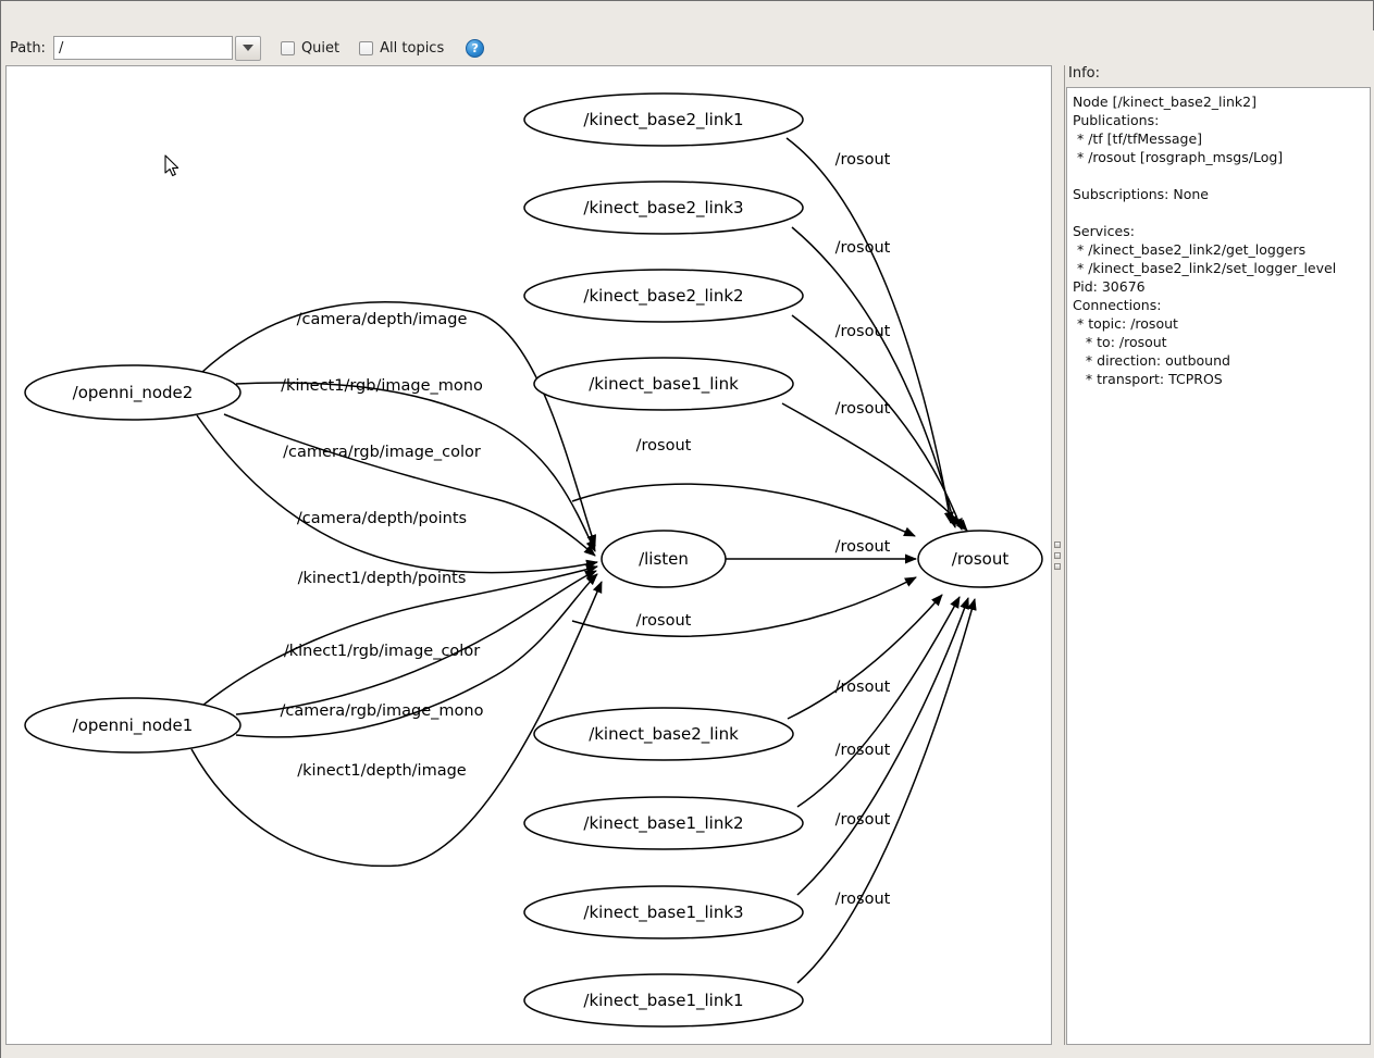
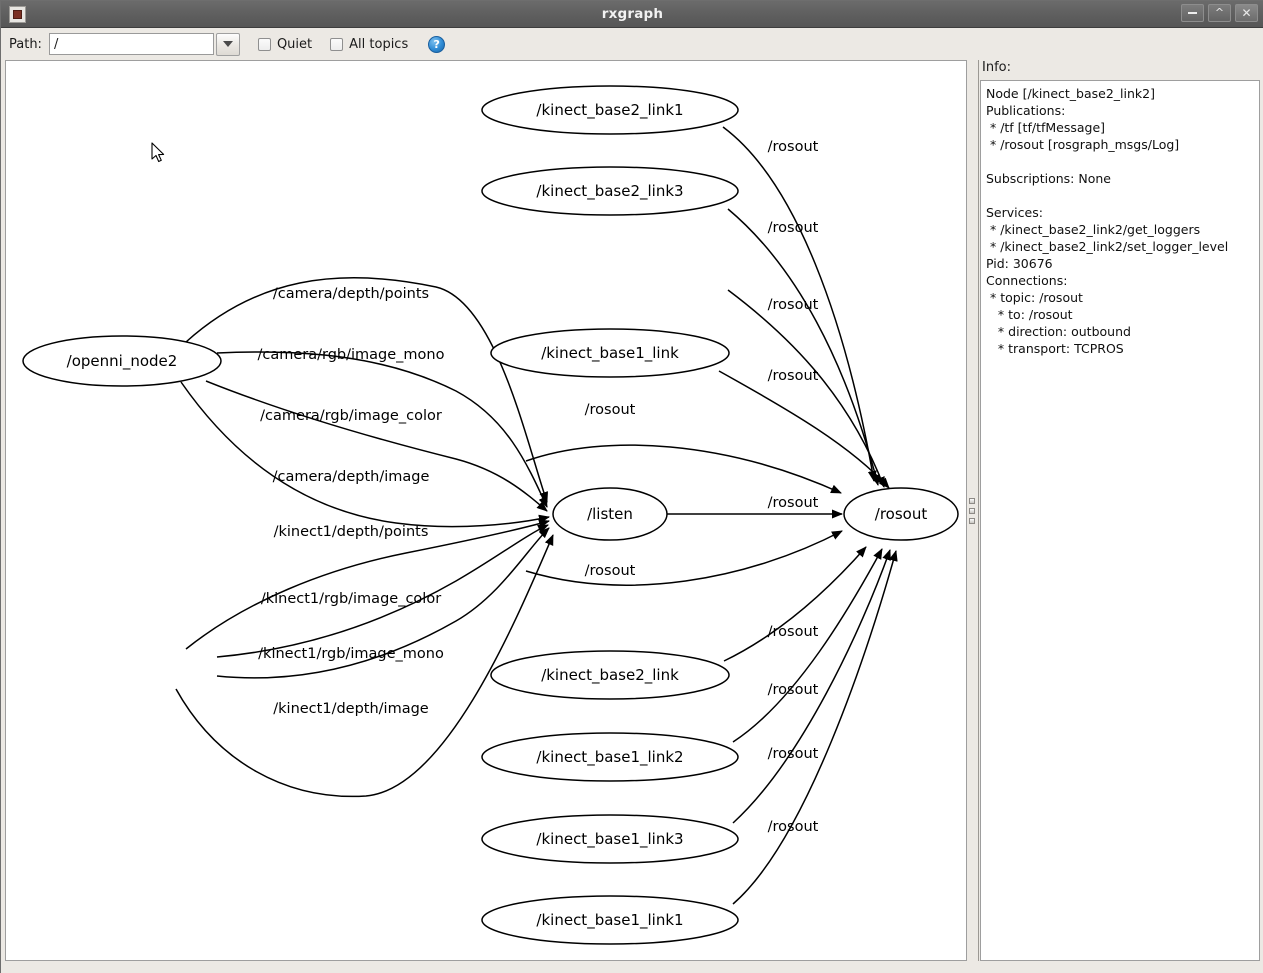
+ rxgraph
+ ^
+ ✕
  Path:
  /
  Quiet
  All topics
  ?
  /kinect_base2_link1
  /kinect_base2_link3
- /kinect_base2_link2
  /kinect_base1_link
  /openni_node2
  /listen
  /rosout
- /openni_node1
  /kinect_base2_link
  /kinect_base1_link2
  /kinect_base1_link3
  /kinect_base1_link1
  /rosout
  /rosout
  /rosout
  /rosout
- /camera/depth/image
+ /camera/depth/points
- /kinect1/rgb/image_mono
+ /camera/rgb/image_mono
  /camera/rgb/image_color
- /camera/depth/points
+ /camera/depth/image
  /kinect1/depth/points
  /rosout
  /rosout
  /rosout
  /kinect1/rgb/image_color
- /camera/rgb/image_mono
+ /kinect1/rgb/image_mono
  /kinect1/depth/image
  /rosout
  /rosout
  /rosout
  /rosout
  Info:
  Node [/kinect_base2_link2]
  Publications:
  * /tf [tf/tfMessage]
  * /rosout [rosgraph_msgs/Log]
  Subscriptions: None
  Services:
  * /kinect_base2_link2/get_loggers
  * /kinect_base2_link2/set_logger_level
  Pid: 30676
  Connections:
  * topic: /rosout
  * to: /rosout
  * direction: outbound
  * transport: TCPROS
